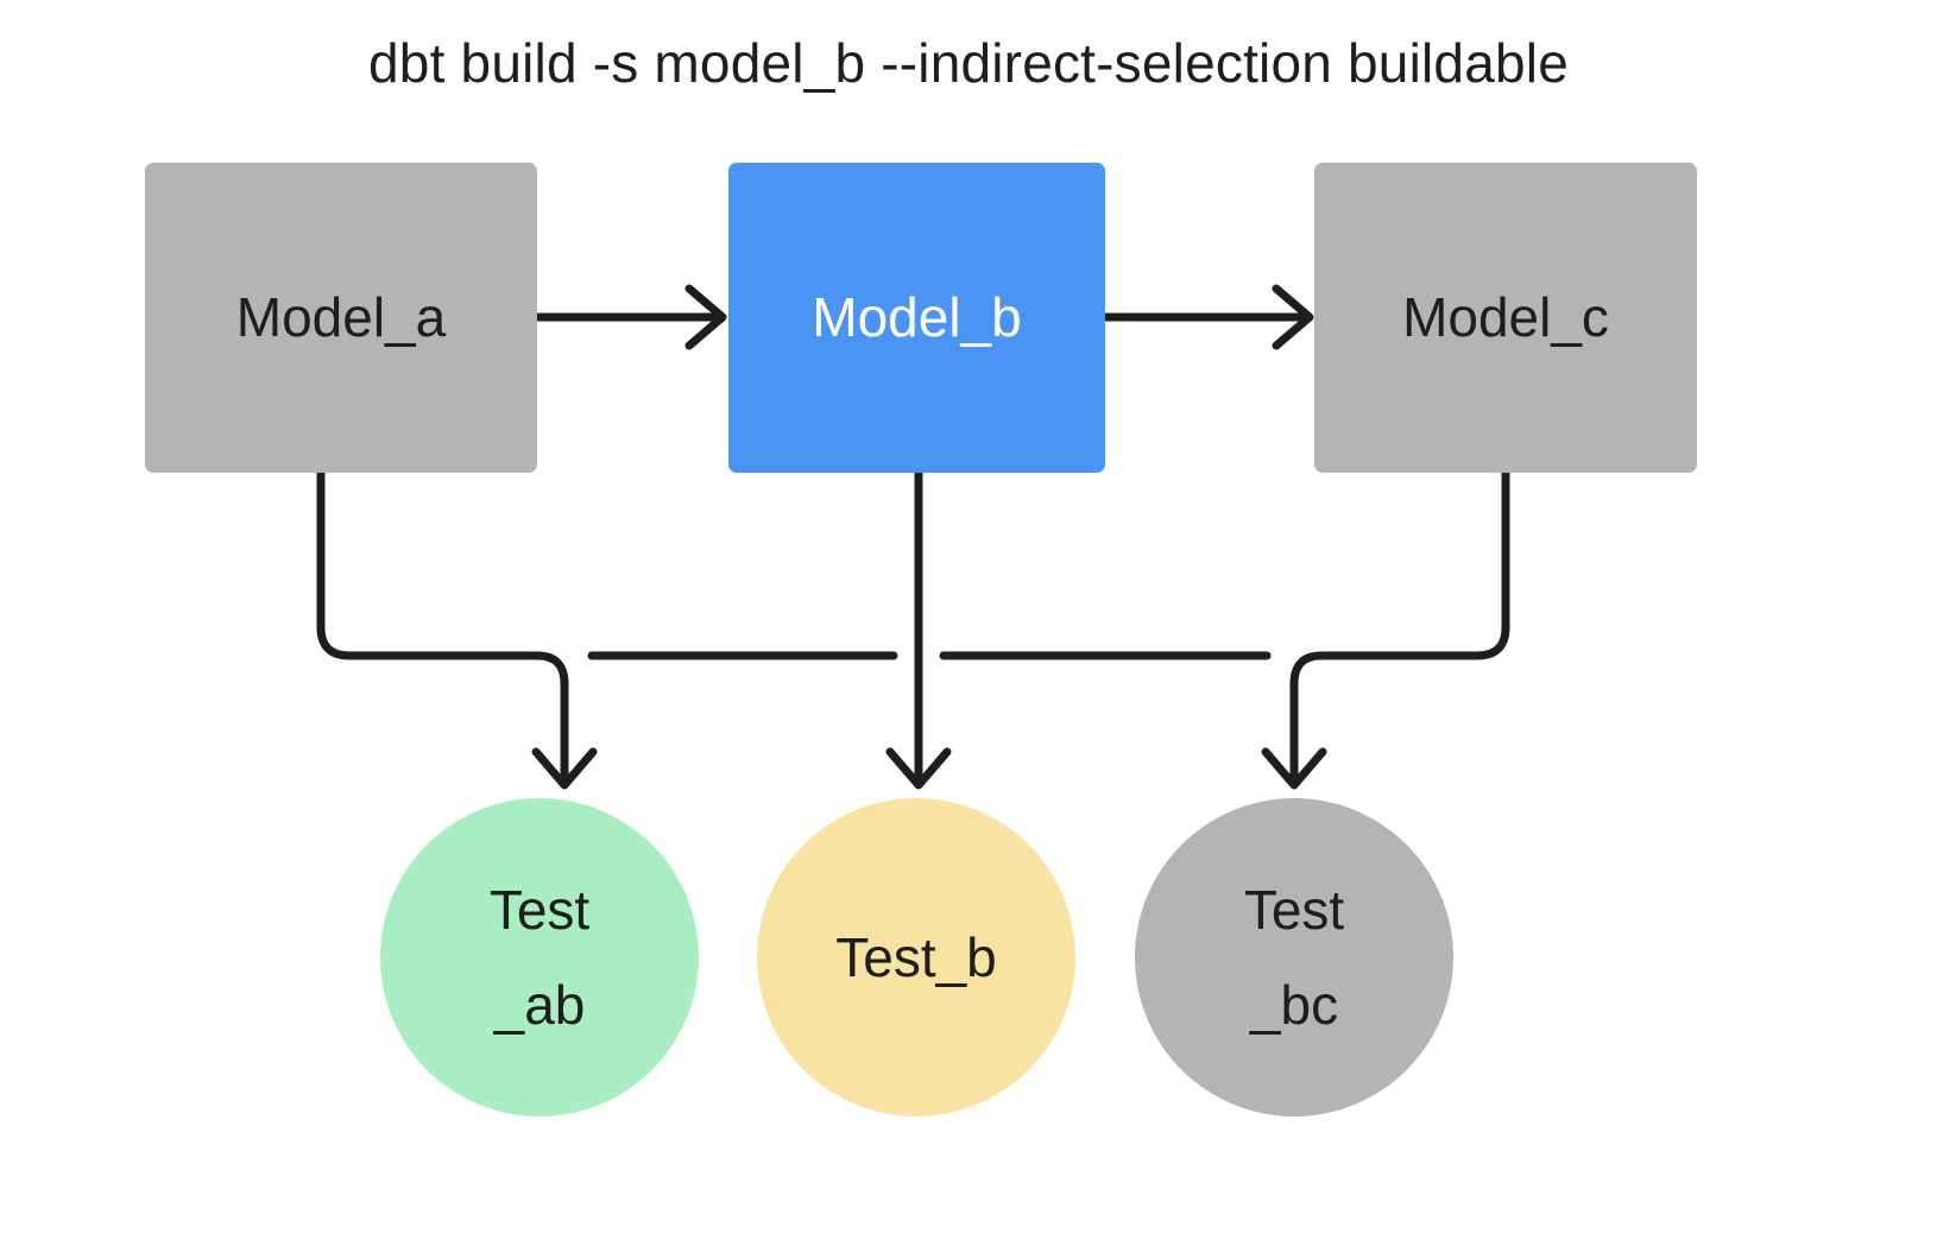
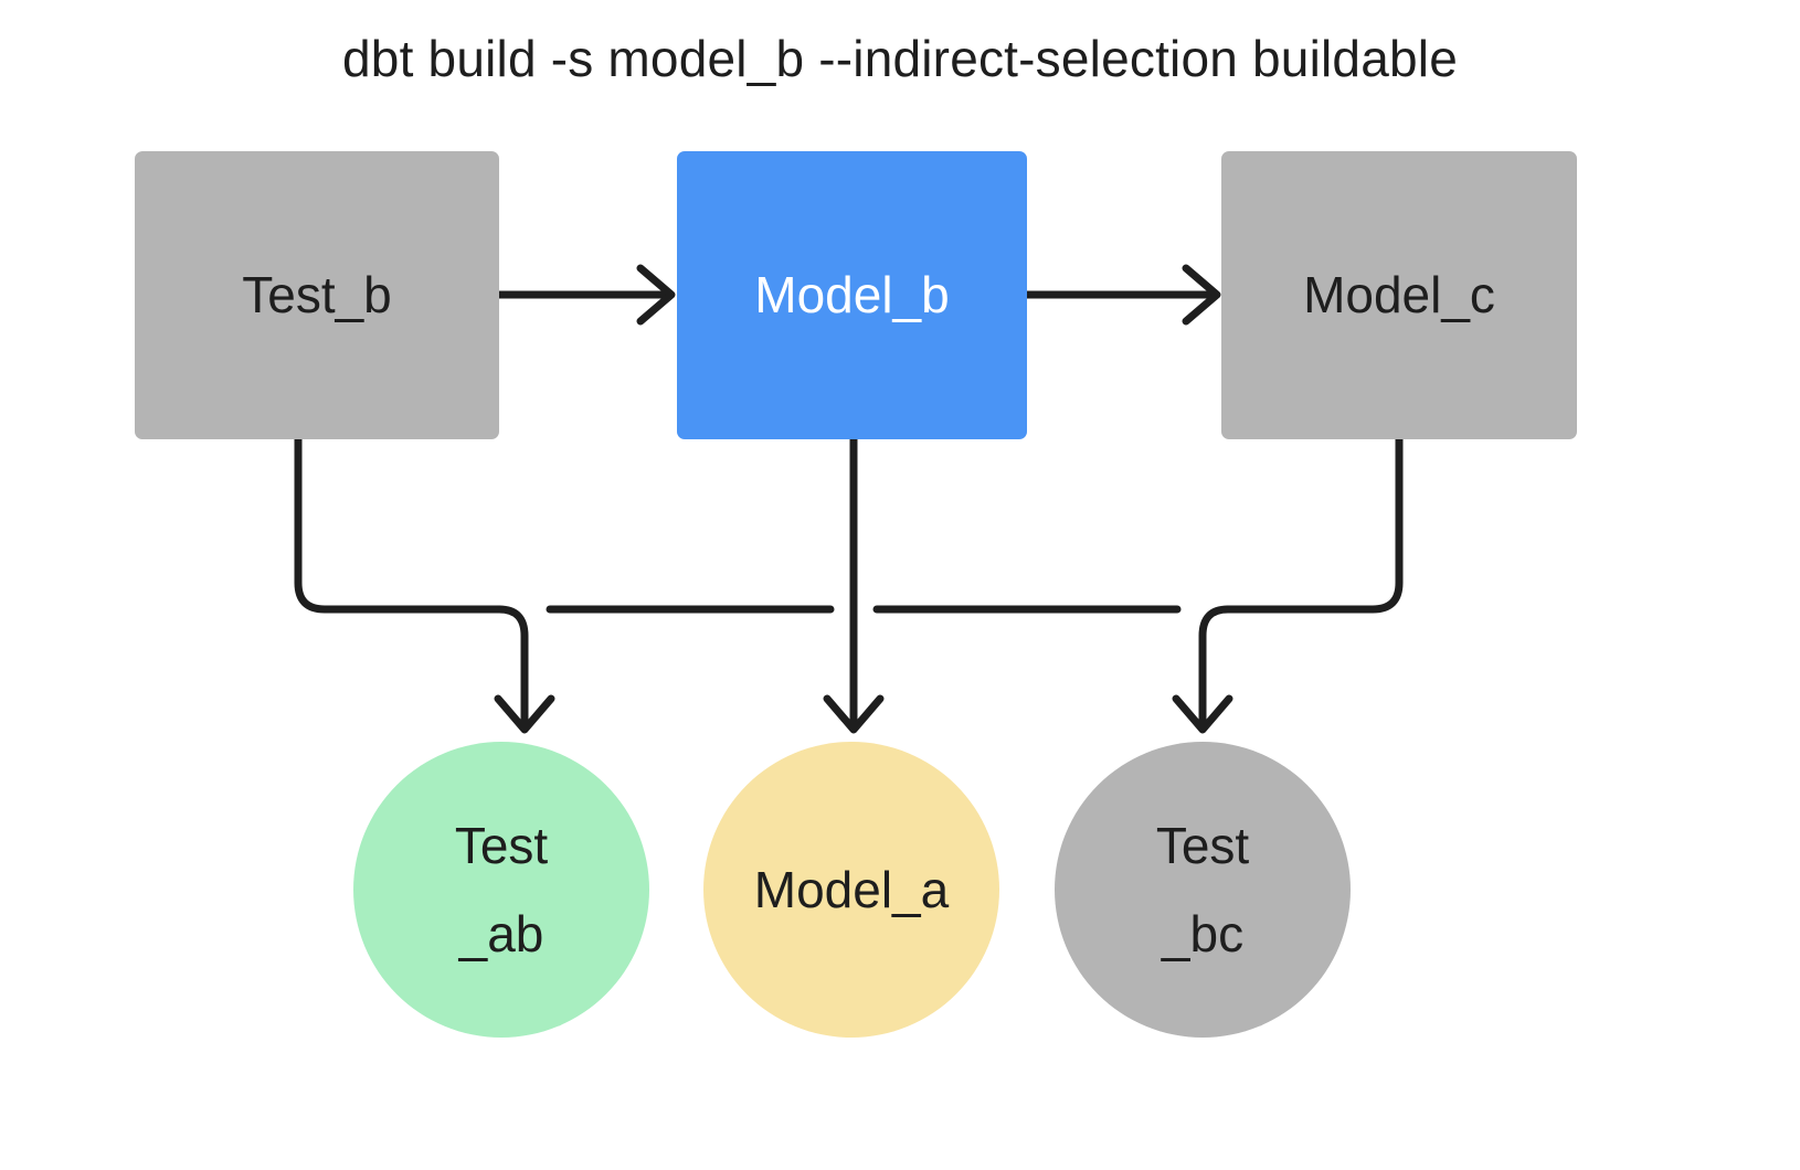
  dbt build -s model_b --indirect-selection buildable
- Model_a
+ Test_b
  Model_b
  Model_c
  Test
  _ab
- Test_b
+ Model_a
  Test
  _bc
